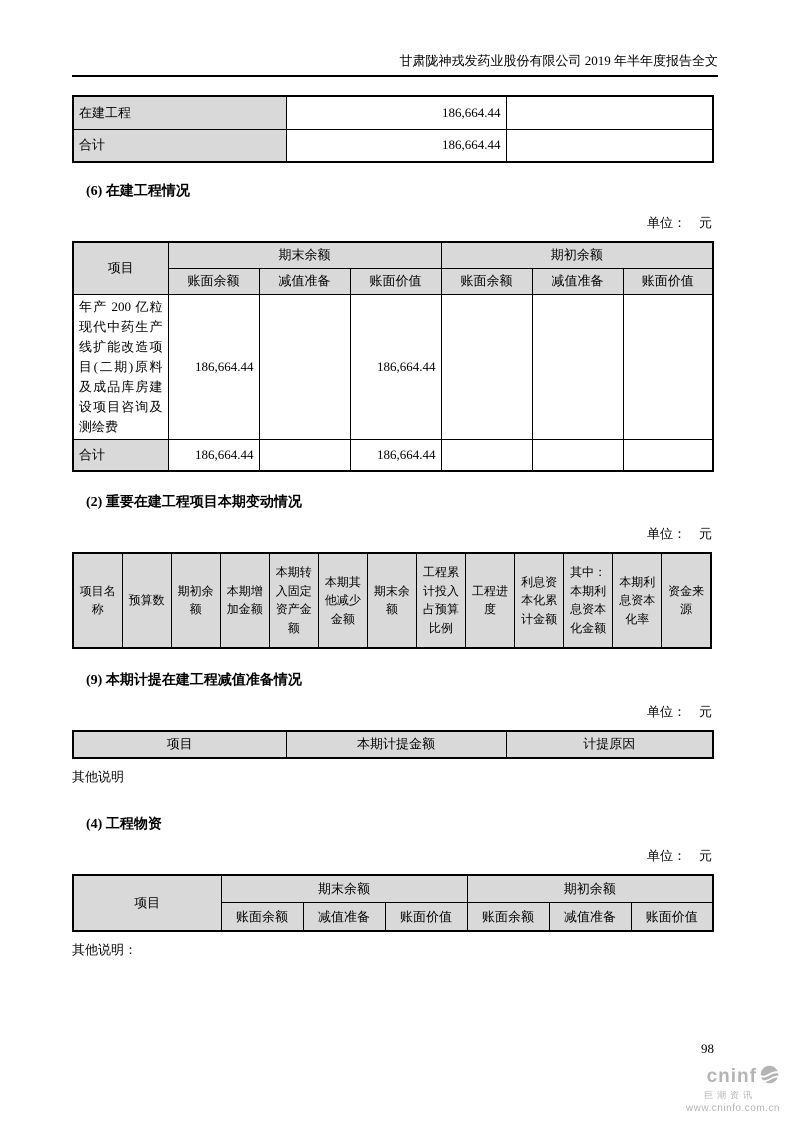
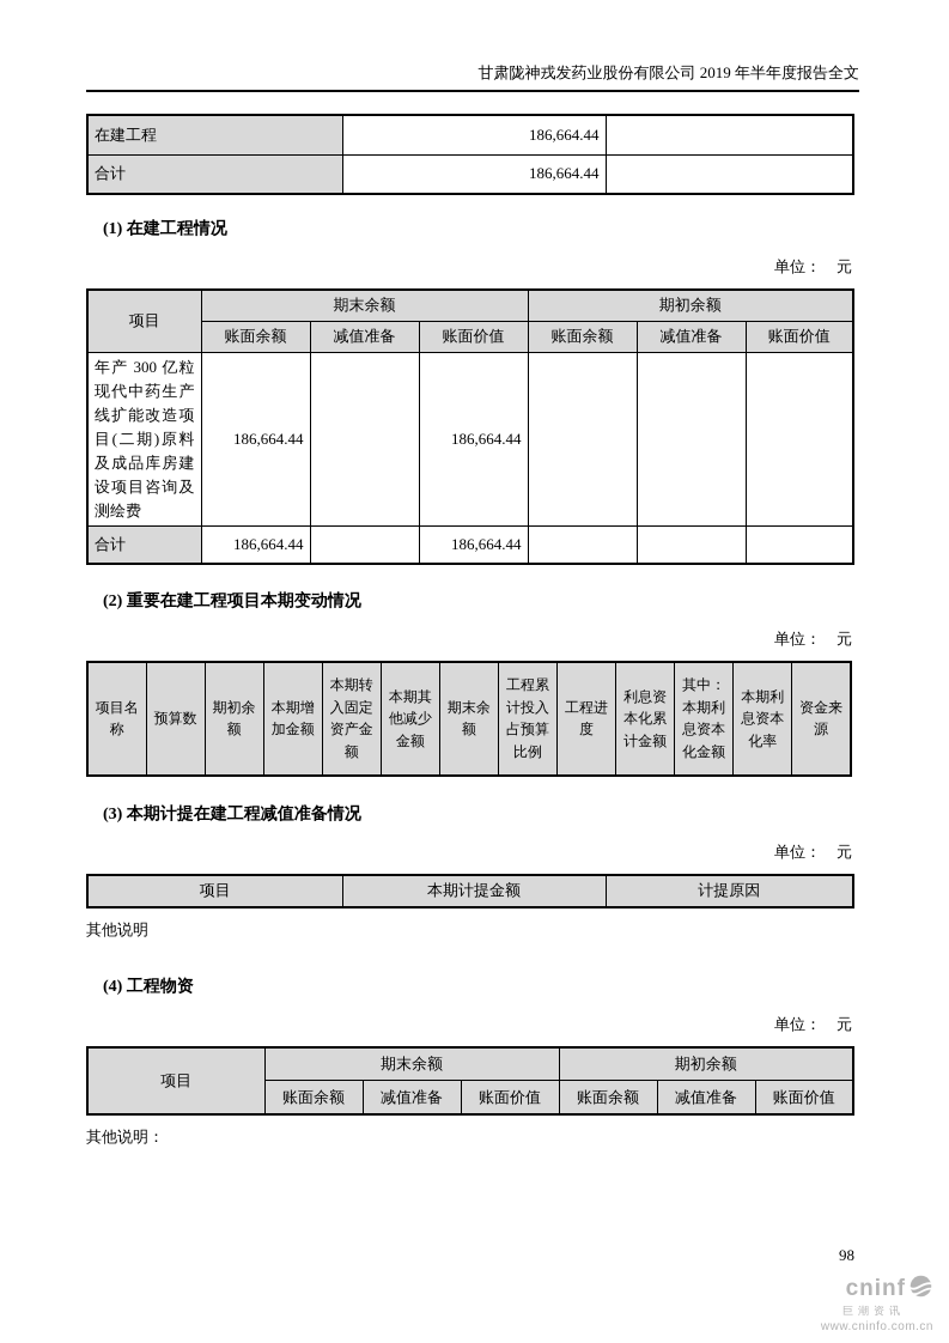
  甘肃陇神戎发药业股份有限公司 2019 年半年度报告全文
  在建工程	186,664.44
  合计	186,664.44
- (6) 在建工程情况
+ (1) 在建工程情况
  单位： 元
  项目	期末余额	期初余额
  账面余额	减值准备	账面价值	账面余额	减值准备	账面价值
- 年产 200 亿粒现代中药生产线扩能改造项目(二期)原料及成品库房建设项目咨询及测绘费	186,664.44		186,664.44
+ 年产 300 亿粒现代中药生产线扩能改造项目(二期)原料及成品库房建设项目咨询及测绘费	186,664.44		186,664.44
  合计	186,664.44		186,664.44
  (2) 重要在建工程项目本期变动情况
  单位： 元
  项目名称	预算数	期初余额	本期增加金额	本期转入固定资产金额	本期其他减少金额	期末余额	工程累计投入占预算比例	工程进度	利息资本化累计金额	其中：本期利息资本化金额	本期利息资本化率	资金来源
- (9) 本期计提在建工程减值准备情况
+ (3) 本期计提在建工程减值准备情况
  单位： 元
  项目	本期计提金额	计提原因
  其他说明
  (4) 工程物资
  单位： 元
  项目	期末余额	期初余额
  账面余额	减值准备	账面价值	账面余额	减值准备	账面价值
  其他说明：
  98
  cninf
  巨潮资讯
  www.cninfo.com.cn
